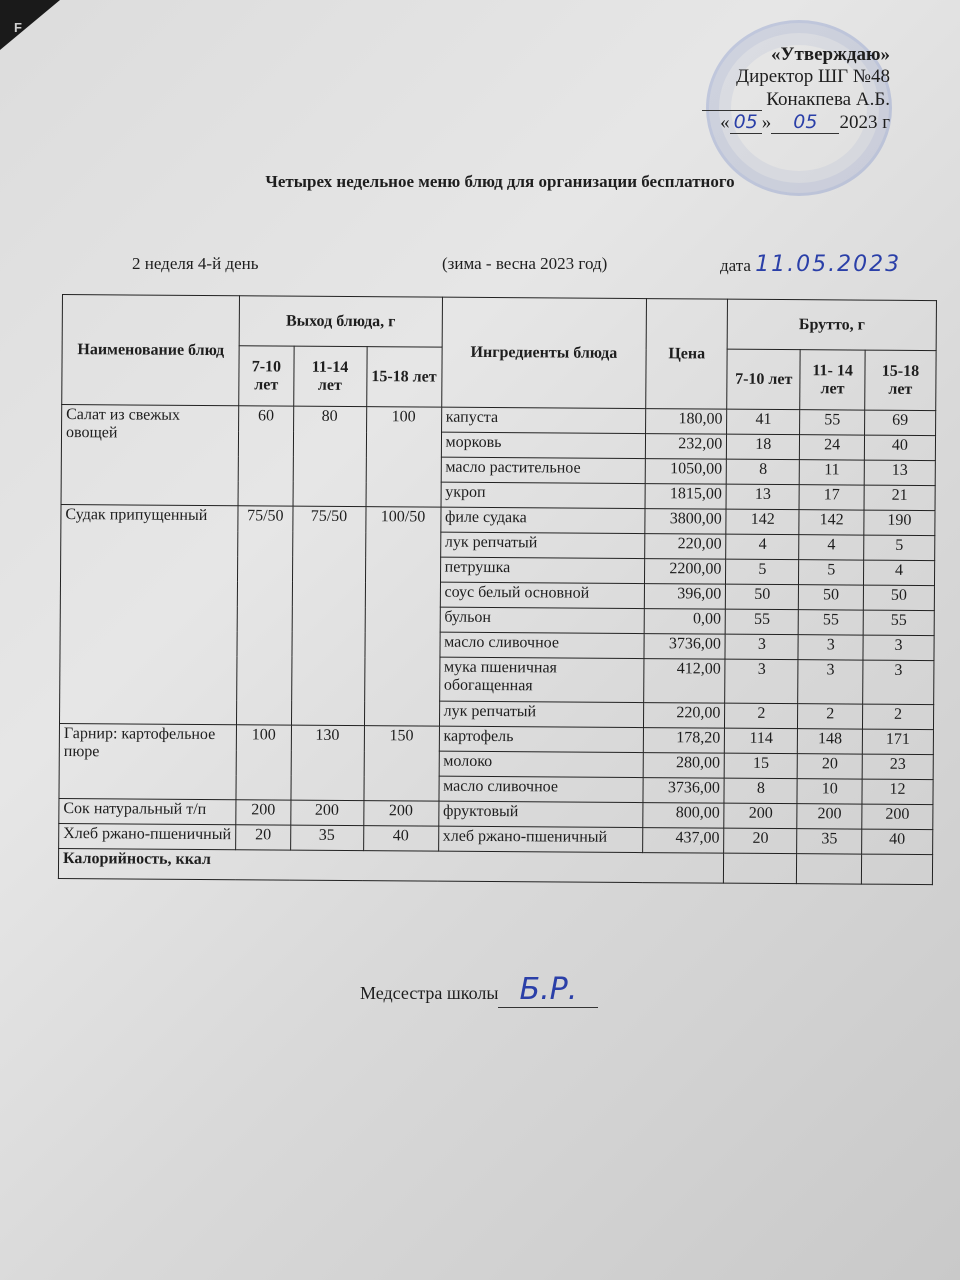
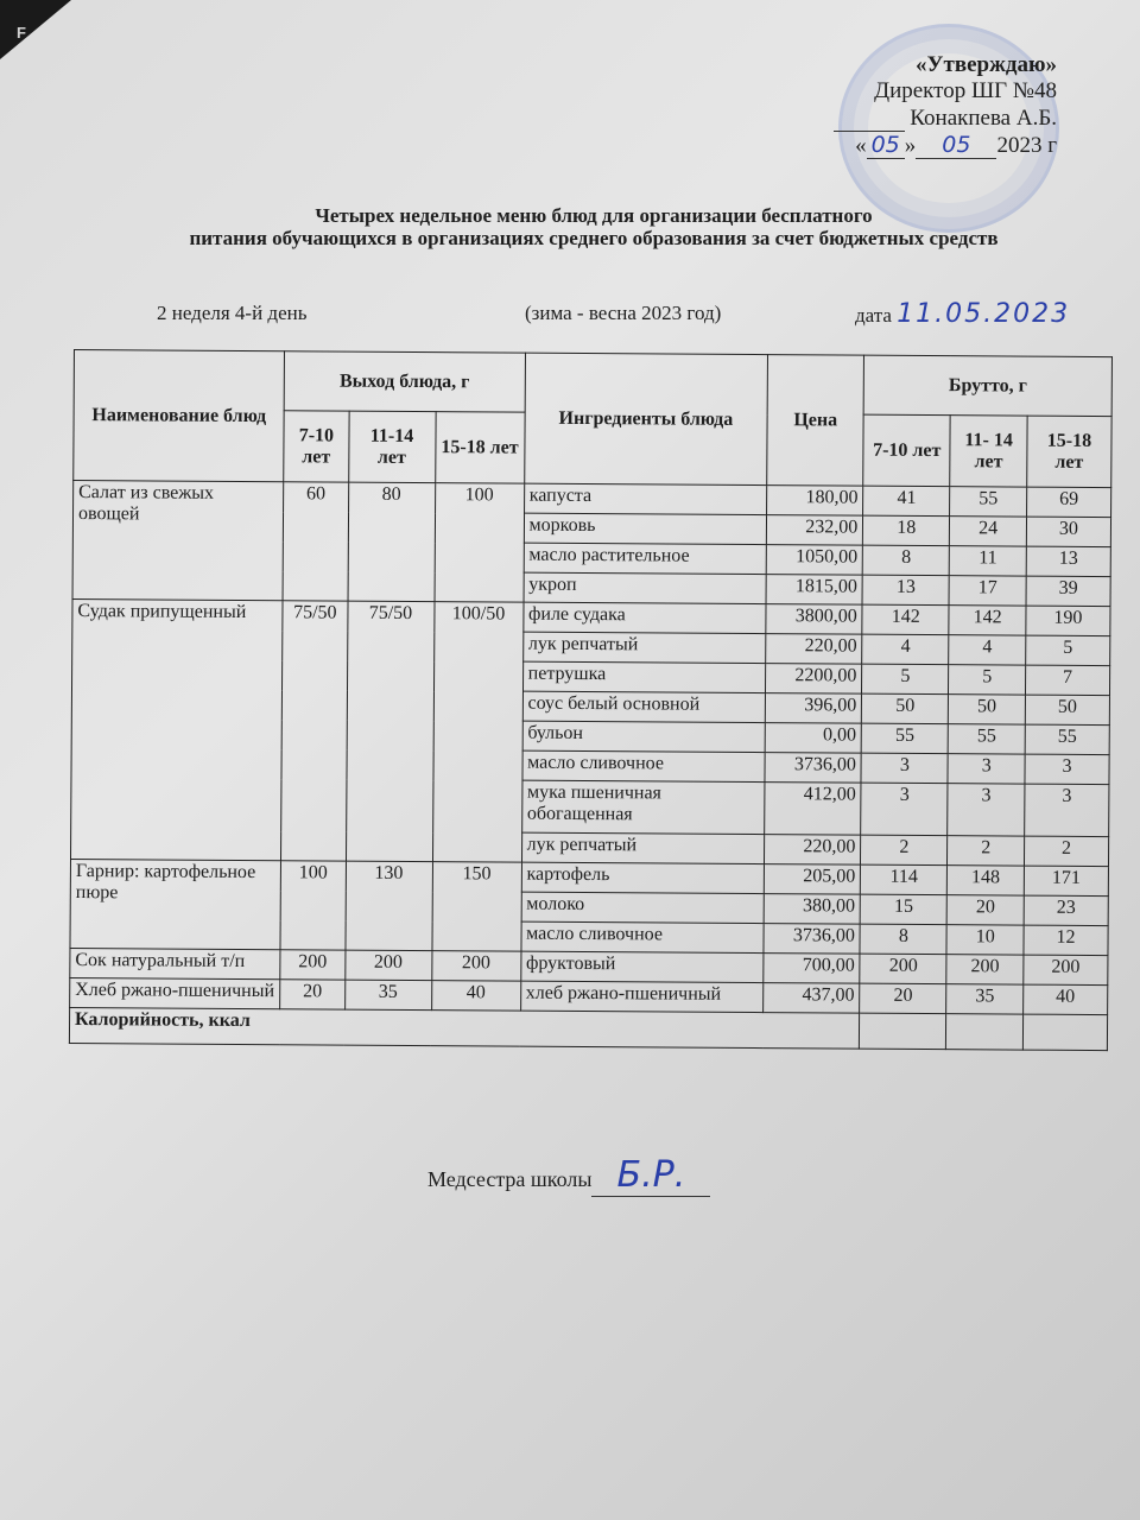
  F
  «Утверждаю»
  Директор ШГ №48
  Конакпева А.Б.
  « 05 » 05 2023 г
  Четырех недельное меню блюд для организации бесплатного
+ питания обучающихся в организациях среднего образования за счет бюджетных средств
  2 неделя 4-й день
  (зима - весна 2023 год)
  дата 11.05.2023
  Наименование блюд	Выход блюда, г	Ингредиенты блюда	Цена	Брутто, г
  7-10 лет	11-14 лет	15-18 лет	7-10 лет	11- 14 лет	15-18 лет
  Салат из свежых овощей	60	80	100	капуста	180,00	41	55	69
- морковь	232,00	18	24	40
+ морковь	232,00	18	24	30
  масло растительное	1050,00	8	11	13
- укроп	1815,00	13	17	21
+ укроп	1815,00	13	17	39
  Судак припущенный	75/50	75/50	100/50	филе судака	3800,00	142	142	190
  лук репчатый	220,00	4	4	5
- петрушка	2200,00	5	5	4
+ петрушка	2200,00	5	5	7
  соус белый основной	396,00	50	50	50
  бульон	0,00	55	55	55
  масло сливочное	3736,00	3	3	3
  мука пшеничная обогащенная	412,00	3	3	3
  лук репчатый	220,00	2	2	2
- Гарнир: картофельное пюре	100	130	150	картофель	178,20	114	148	171
+ Гарнир: картофельное пюре	100	130	150	картофель	205,00	114	148	171
- молоко	280,00	15	20	23
+ молоко	380,00	15	20	23
  масло сливочное	3736,00	8	10	12
- Сок натуральный т/п	200	200	200	фруктовый	800,00	200	200	200
+ Сок натуральный т/п	200	200	200	фруктовый	700,00	200	200	200
  Хлеб ржано-пшеничный	20	35	40	хлеб ржано-пшеничный	437,00	20	35	40
  Калорийность, ккал
  Медсестра школы Б.Р.
